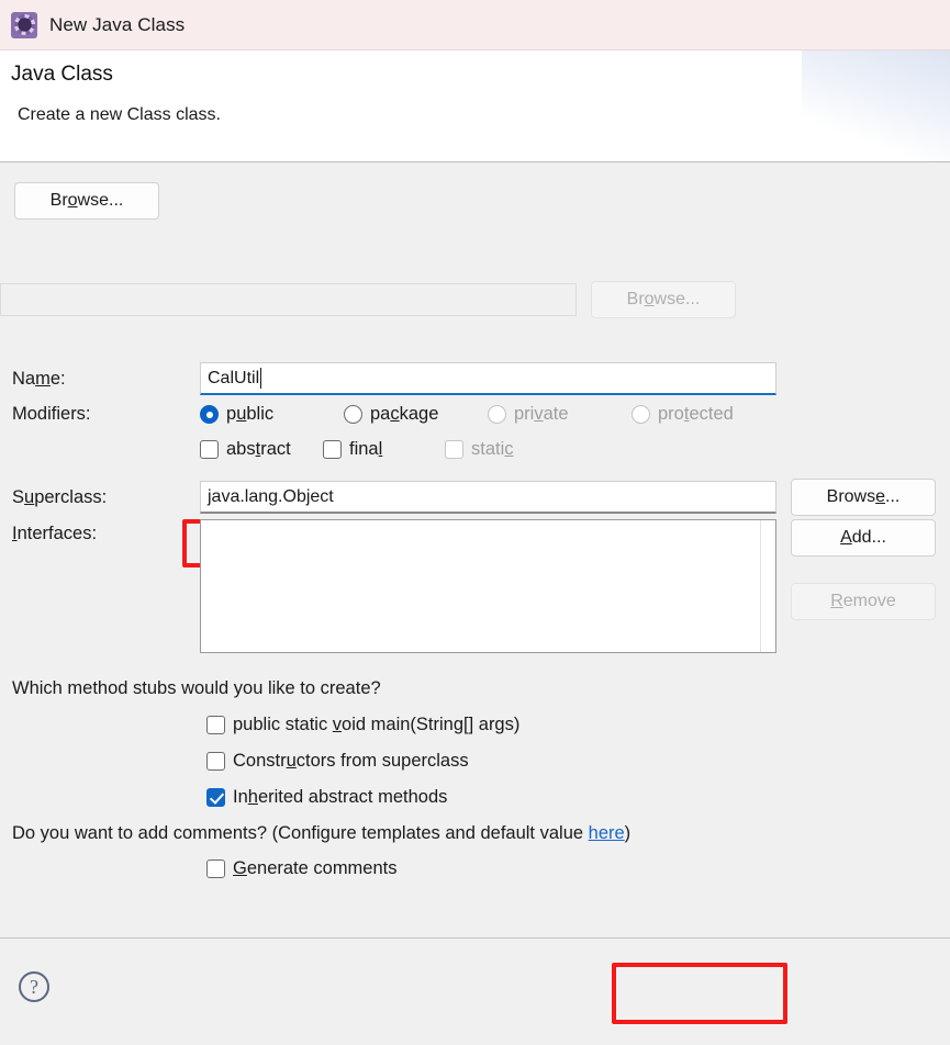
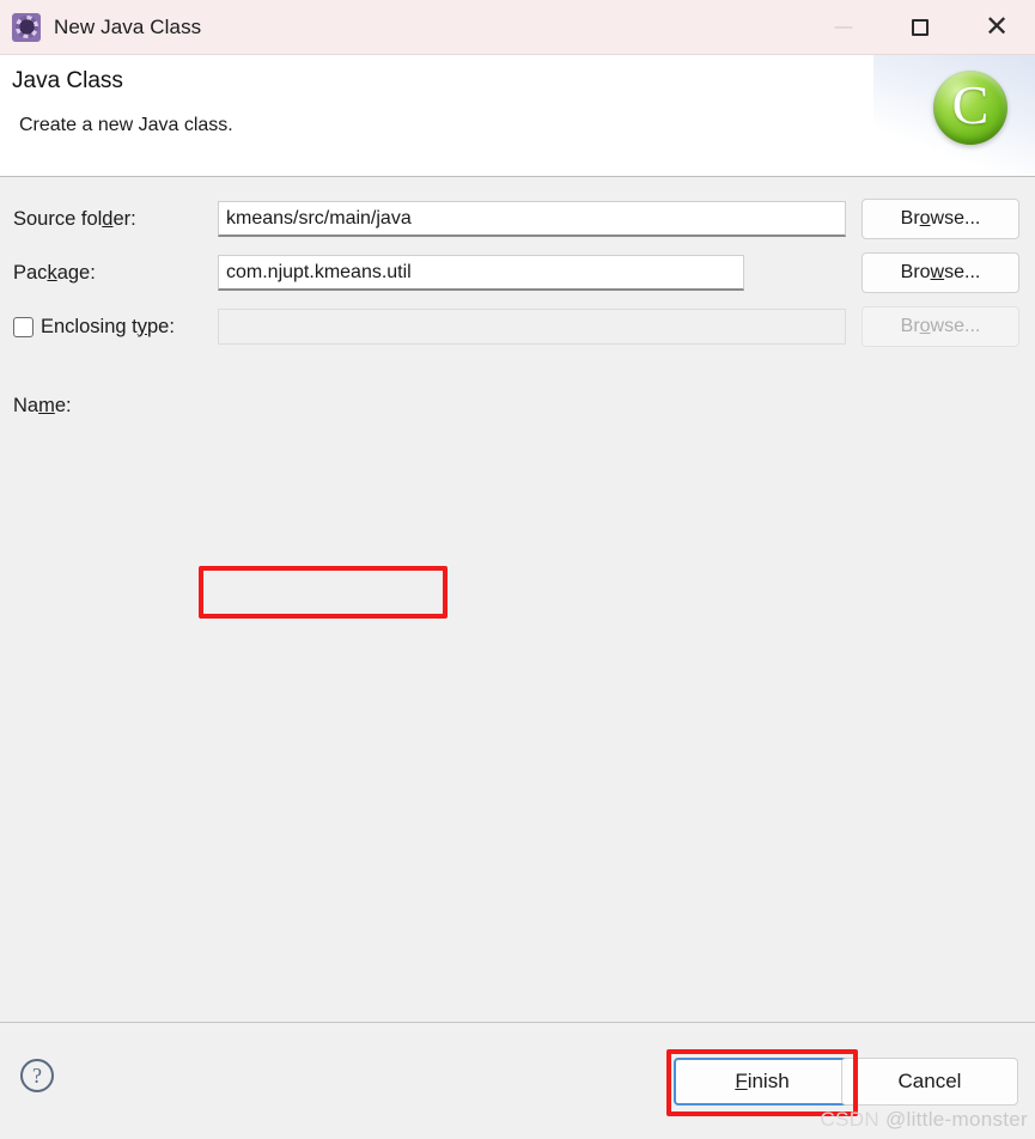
  New Java Class
+ ✕
  Java Class
- Create a new Class class.
+ Create a new Java class.
+ C
+ Source folder:
+ kmeans/src/main/java
  Br
  o
  wse...
+ Package:
+ com.njupt.kmeans.util
+ Bro
+ w
+ se...
+ Enclosing type:
  Br
  o
  wse...
  Name:
- CalUtil
- Modifiers:
- public
- package
- private
- protected
- abstract
- final
- static
- Superclass:
- java.lang.Object
- Brows
- e
- ...
- Interfaces:
- A
- dd...
- R
- emove
- Which method stubs would you like to create?
- public static void main(String[] args)
- Constructors from superclass
- Inherited abstract methods
- Do you want to add comments? (Configure templates and default value here)
- Generate comments
  ?
+ F
+ inish
+ Cancel
+ CSDN @little-monster
